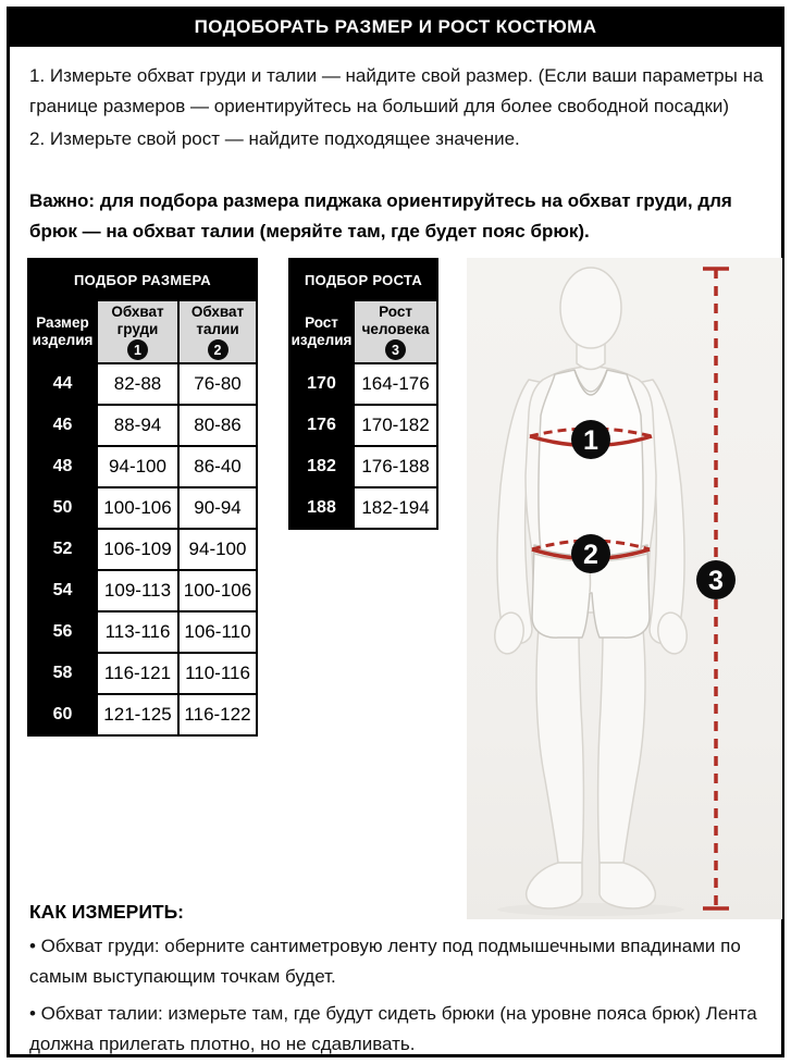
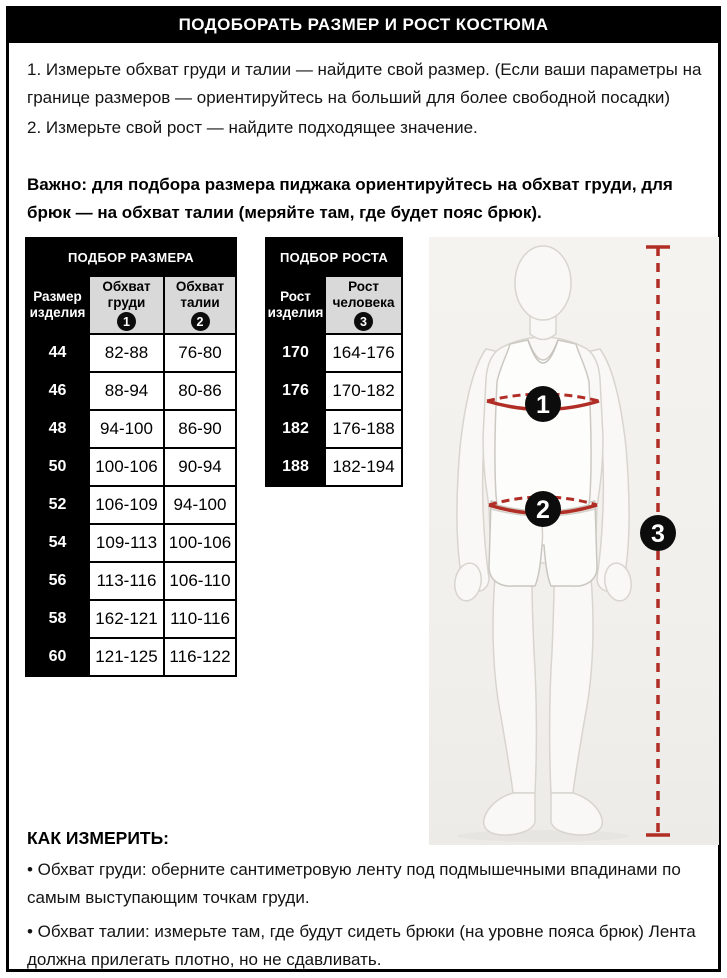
  ПОДОБОРАТЬ РАЗМЕР И РОСТ КОСТЮМА
  1. Измерьте обхват груди и талии — найдите свой размер. (Если ваши параметры на границе размеров — ориентируйтесь на больший для более свободной посадки)
  2. Измерьте свой рост — найдите подходящее значение.
  Важно: для подбора размера пиджака ориентируйтесь на обхват груди, для брюк — на обхват талии (меряйте там, где будет пояс брюк).
  ПОДБОР РАЗМЕРА
  Размер изделия	Обхват груди 1	Обхват талии 2
  44	82-88	76-80
  46	88-94	80-86
- 48	94-100	86-40
+ 48	94-100	86-90
  50	100-106	90-94
  52	106-109	94-100
  54	109-113	100-106
  56	113-116	106-110
- 58	116-121	110-116
+ 58	162-121	110-116
  60	121-125	116-122
  ПОДБОР РОСТА
  Рост изделия	Рост человека 3
  170	164-176
  176	170-182
  182	176-188
  188	182-194
  1
  2
  3
  КАК ИЗМЕРИТЬ:
- • Обхват груди: оберните сантиметровую ленту под подмышечными впадинами по самым выступающим точкам будет.
+ • Обхват груди: оберните сантиметровую ленту под подмышечными впадинами по самым выступающим точкам груди.
  • Обхват талии: измерьте там, где будут сидеть брюки (на уровне пояса брюк) Лента должна прилегать плотно, но не сдавливать.
